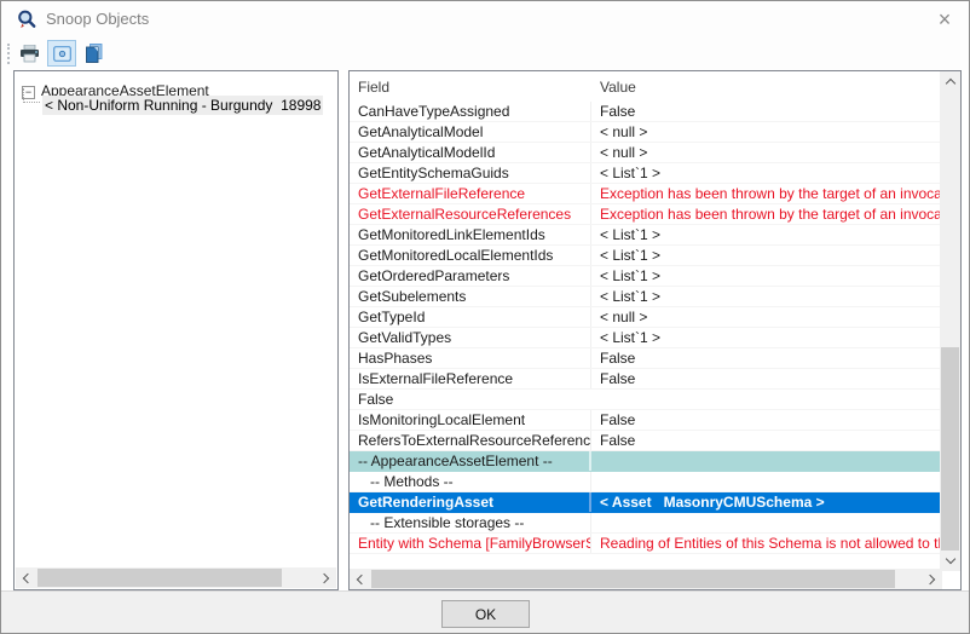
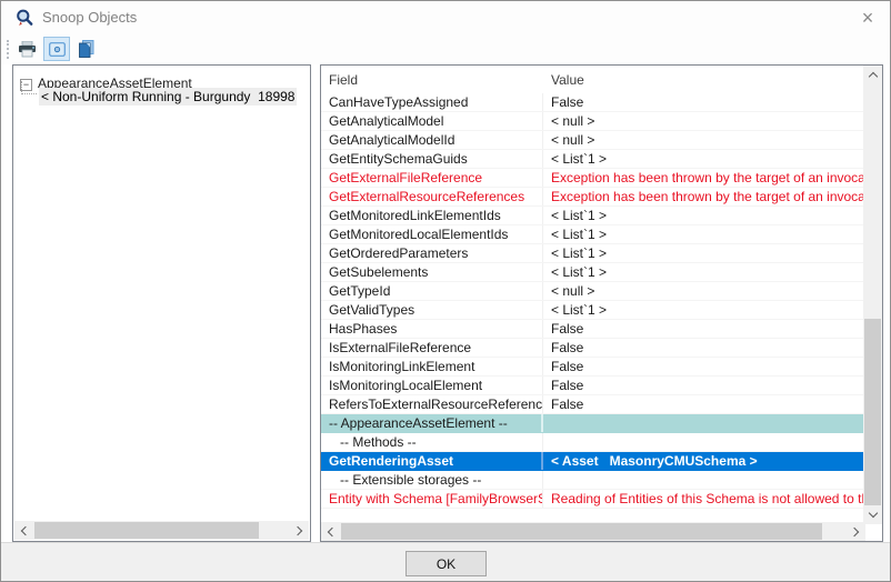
  Snoop Objects
  ×
  −
  AppearanceAssetElement
  < Non-Uniform Running - Burgundy 18998
  Field
  Value
  CanHaveTypeAssigned
  False
  GetAnalyticalModel
  < null >
  GetAnalyticalModelId
  < null >
  GetEntitySchemaGuids
  < List`1 >
  GetExternalFileReference
  Exception has been thrown by the target of an invoca
  GetExternalResourceReferences
  Exception has been thrown by the target of an invoca
  GetMonitoredLinkElementIds
  < List`1 >
  GetMonitoredLocalElementIds
  < List`1 >
  GetOrderedParameters
  < List`1 >
  GetSubelements
  < List`1 >
  GetTypeId
  < null >
  GetValidTypes
  < List`1 >
  HasPhases
  False
  IsExternalFileReference
  False
+ IsMonitoringLinkElement
  False
  IsMonitoringLocalElement
  False
  RefersToExternalResourceReferenc
  False
  -- AppearanceAssetElement --
  -- Methods --
  GetRenderingAsset
  < Asset MasonryCMUSchema >
  -- Extensible storages --
  Entity with Schema [FamilyBrowserS
  Reading of Entities of this Schema is not allowed to t
  OK
